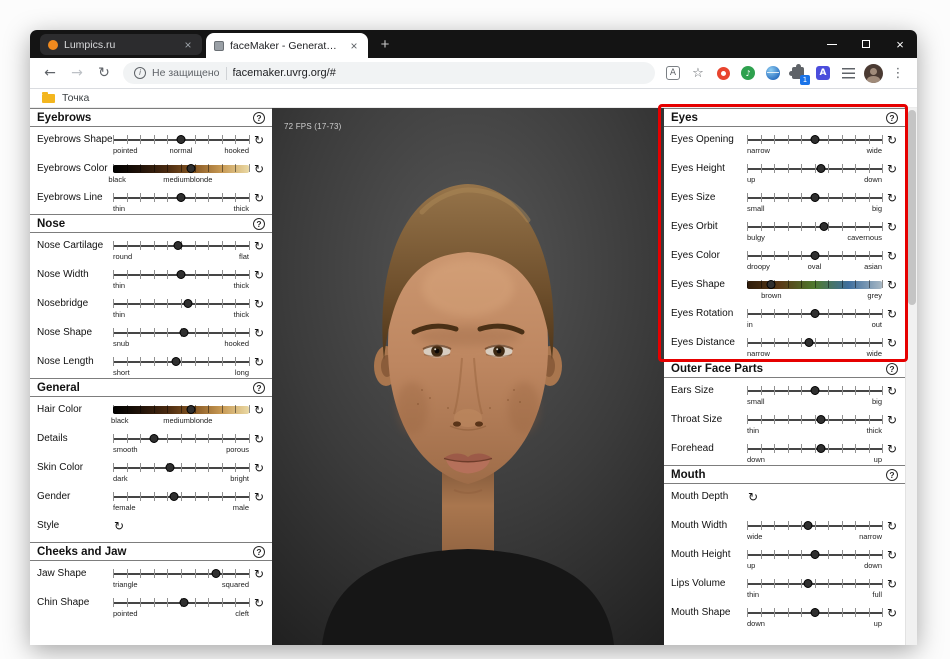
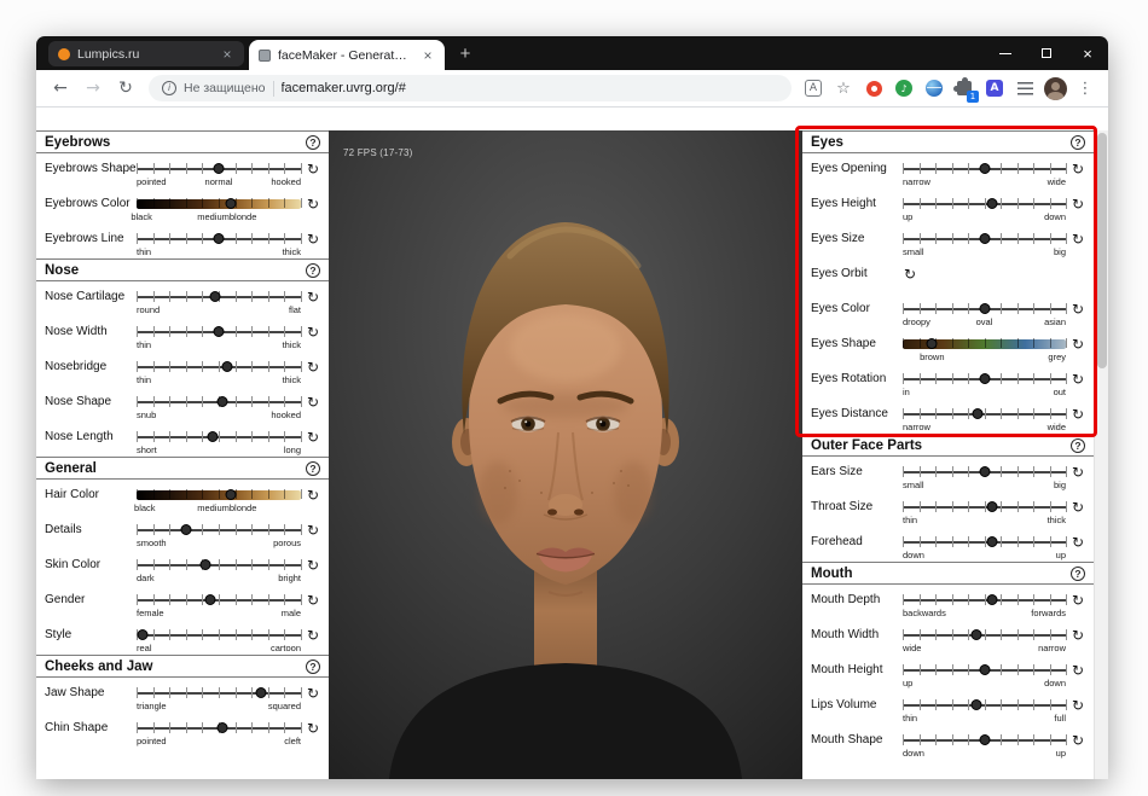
  Lumpics.ru
  ×
  faceMaker - Generate y
  ×
  +
  ×
  ←
  →
  ↻
  i
  Не защищено
  facemaker.uvrg.org/#
  A
  ☆
  ♪
  1
  A
  ⋮
- Точка
  Eyebrows
  ?
  Eyebrows Shape
  pointed
  normal
  hooked
  ↻
  Eyebrows Color
  black
  mediumblonde
  ↻
  Eyebrows Line
  thin
  thick
  ↻
  Nose
  ?
  Nose Cartilage
  round
  flat
  ↻
  Nose Width
  thin
  thick
  ↻
  Nosebridge
  thin
  thick
  ↻
  Nose Shape
  snub
  hooked
  ↻
  Nose Length
  short
  long
  ↻
  General
  ?
  Hair Color
  black
  mediumblonde
  ↻
  Details
  smooth
  porous
  ↻
  Skin Color
  dark
  bright
  ↻
  Gender
  female
  male
  ↻
  Style
+ real
+ cartoon
  ↻
  Cheeks and Jaw
  ?
  Jaw Shape
  triangle
  squared
  ↻
  Chin Shape
  pointed
  cleft
  ↻
  72 FPS (17-73)
  Eyes
  ?
  Eyes Opening
  narrow
  wide
  ↻
  Eyes Height
  up
  down
  ↻
  Eyes Size
  small
  big
  ↻
  Eyes Orbit
- bulgy
- cavernous
  ↻
  Eyes Color
  droopy
  oval
  asian
  ↻
  Eyes Shape
  brown
  grey
  ↻
  Eyes Rotation
  in
  out
  ↻
  Eyes Distance
  narrow
  wide
  ↻
  Outer Face Parts
  ?
  Ears Size
  small
  big
  ↻
  Throat Size
  thin
  thick
  ↻
  Forehead
  down
  up
  ↻
  Mouth
  ?
  Mouth Depth
+ backwards
+ forwards
  ↻
  Mouth Width
  wide
  narrow
  ↻
  Mouth Height
  up
  down
  ↻
  Lips Volume
  thin
  full
  ↻
  Mouth Shape
  down
  up
  ↻
